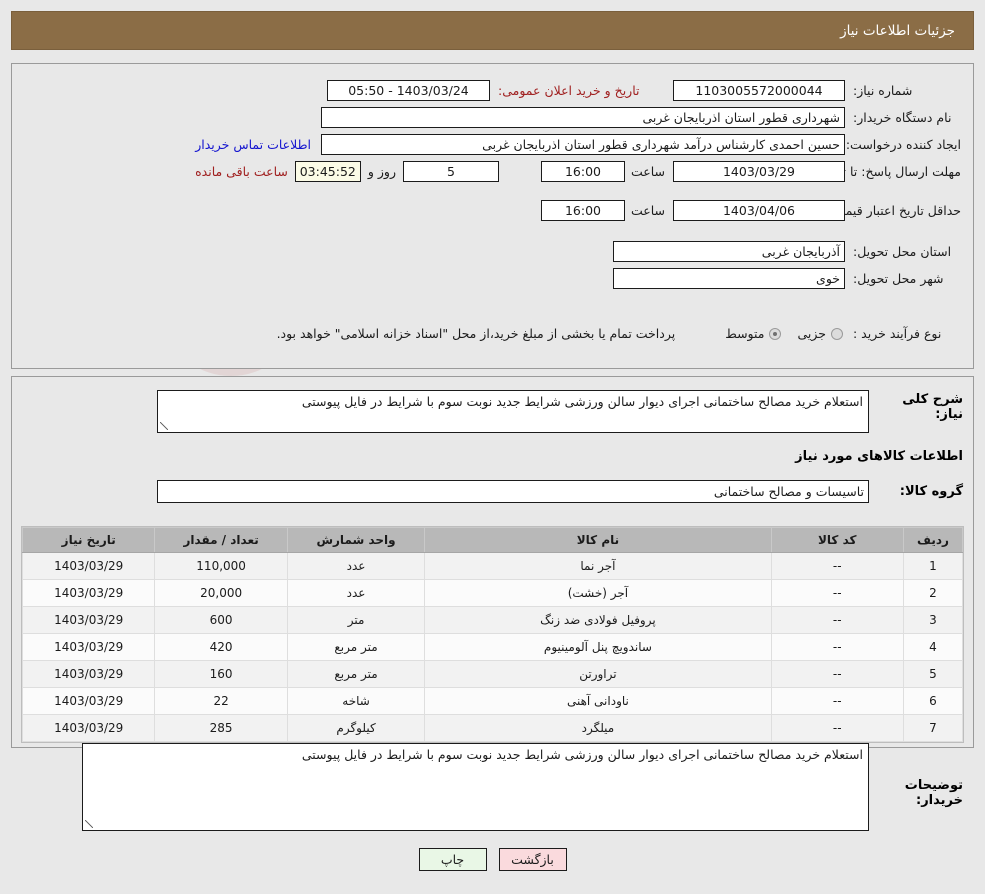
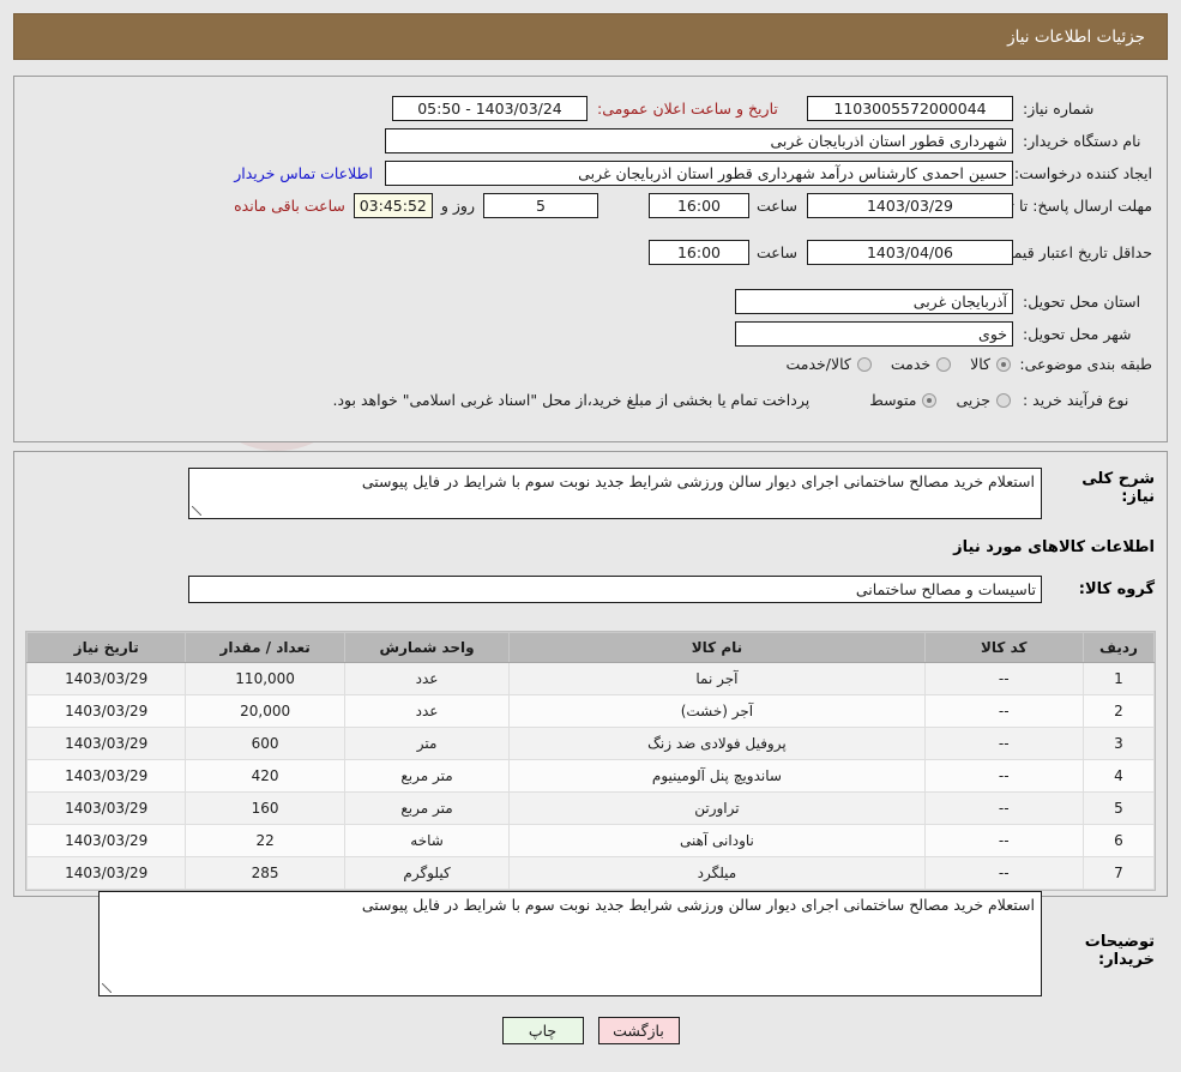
  جزئیات اطلاعات نیاز
  شماره نیاز:
  1103005572000044
- تاریخ و خرید اعلان عمومی:
+ تاریخ و ساعت اعلان عمومی:
  1403/03/24 - 05:50
  نام دستگاه خریدار:
  شهرداری قطور استان اذربایجان غربی
  ایجاد کننده درخواست:
  حسین احمدی کارشناس درآمد شهرداری قطور استان اذربایجان غربی
  اطلاعات تماس خریدار
  مهلت ارسال پاسخ: تا
  1403/03/29
  ساعت
  16:00
  5
  روز و
  03:45:52
  ساعت باقی مانده
  1403/04/06
  ساعت
  16:00
  استان محل تحویل:
  آذربایجان غربی
  شهر محل تحویل:
  خوی
+ طبقه بندی موضوعی:
+ کالا
+ خدمت
+ کالا/خدمت
  نوع فرآیند خرید :
  جزیی
  متوسط
- پرداخت تمام یا بخشی از مبلغ خرید،از محل "اسناد خزانه اسلامی" خواهد بود.
+ پرداخت تمام یا بخشی از مبلغ خرید،از محل "اسناد غربی اسلامی" خواهد بود.
  شرح کلی نیاز:
  استعلام خرید مصالح ساختمانی اجرای دیوار سالن ورزشی شرایط جدید نوبت سوم با شرایط در فایل پیوستی
  اطلاعات کالاهای مورد نیاز
  گروه کالا:
  تاسیسات و مصالح ساختمانی
  ردیف	کد کالا	نام کالا	واحد شمارش	تعداد / مقدار	تاریخ نیاز
  1	--	آجر نما	عدد	110,000	1403/03/29
  2	--	آجر (خشت)	عدد	20,000	1403/03/29
  3	--	پروفیل فولادی ضد زنگ	متر	600	1403/03/29
  4	--	ساندویچ پنل آلومینیوم	متر مربع	420	1403/03/29
  5	--	تراورتن	متر مربع	160	1403/03/29
  6	--	ناودانی آهنی	شاخه	22	1403/03/29
  7	--	میلگرد	کیلوگرم	285	1403/03/29
  توضیحات خریدار:
  استعلام خرید مصالح ساختمانی اجرای دیوار سالن ورزشی شرایط جدید نوبت سوم با شرایط در فایل پیوستی
  بازگشت
  چاپ
